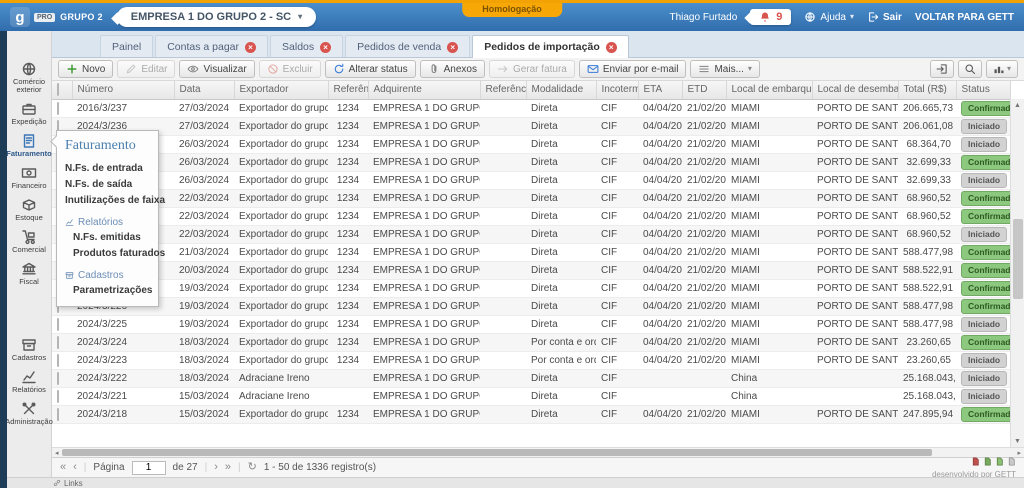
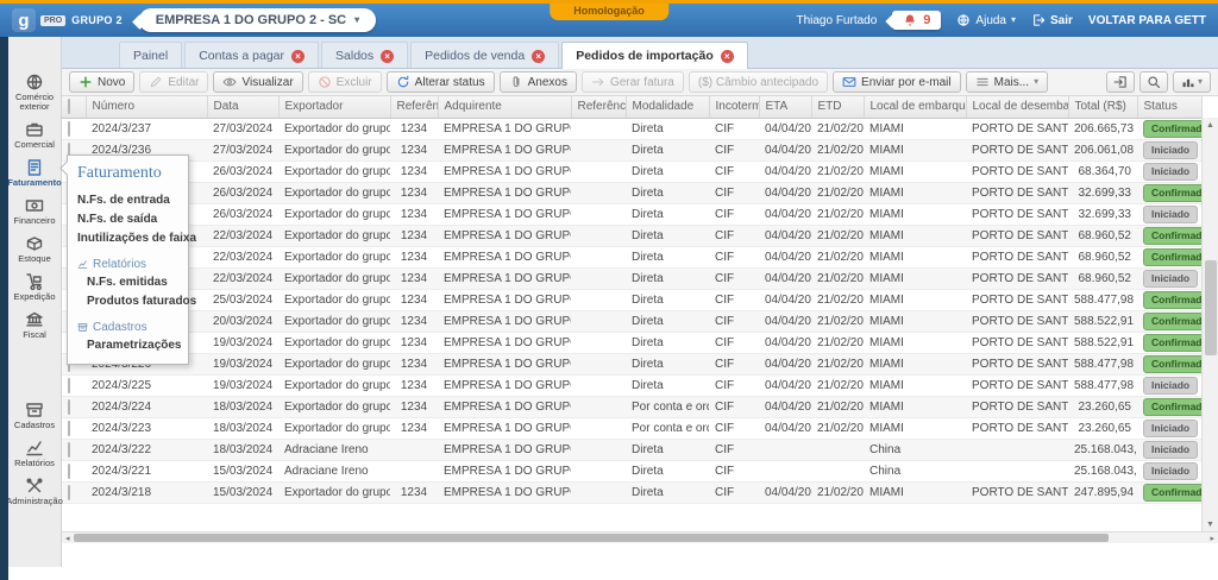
  g
  GRUPO 2
  EMPRESA 1 DO GRUPO 2 - SC
  ▾
  Thiago Furtado
  9
  Ajuda
  ▾
  Sair
  VOLTAR PARA GETT
  Homologação
  Comércio exterior
- Expedição
+ Comercial
  Faturamento
  Financeiro
  Estoque
- Comercial
+ Expedição
  Fiscal
  Cadastros
  Relatórios
  Administração
  Painel
  Contas a pagar
  ×
  Saldos
  ×
  Pedidos de venda
  ×
  Pedidos de importação
  ×
  Novo
  Editar
  Visualizar
  Excluir
  Alterar status
  Anexos
  Gerar fatura
+ ($) Câmbio antecipado
  Enviar por e-mail
  Mais...
  ▾
  ▾
  	Número	Data	Exportador	Referên	Adquirente	Referênc	Modalidade	Incoterm	ETA	ETD	Local de embarqu	Local de desemba	Total (R$)	Status
- 	2016/3/237	27/03/2024	Exportador do grupo	1234	EMPRESA 1 DO GRUP		Direta	CIF	04/04/20	21/02/20	MIAMI	PORTO DE SANT	206.665,73	Confirmad
+ 	2024/3/237	27/03/2024	Exportador do grupo	1234	EMPRESA 1 DO GRUP		Direta	CIF	04/04/20	21/02/20	MIAMI	PORTO DE SANT	206.665,73	Confirmad
  	2024/3/236	27/03/2024	Exportador do grupo	1234	EMPRESA 1 DO GRUP		Direta	CIF	04/04/20	21/02/20	MIAMI	PORTO DE SANT	206.061,08	Iniciado
  		26/03/2024	Exportador do grupo	1234	EMPRESA 1 DO GRUP		Direta	CIF	04/04/20	21/02/20	MIAMI	PORTO DE SANT	68.364,70	Iniciado
  		26/03/2024	Exportador do grupo	1234	EMPRESA 1 DO GRUP		Direta	CIF	04/04/20	21/02/20	MIAMI	PORTO DE SANT	32.699,33	Confirmad
  		26/03/2024	Exportador do grupo	1234	EMPRESA 1 DO GRUP		Direta	CIF	04/04/20	21/02/20	MIAMI	PORTO DE SANT	32.699,33	Iniciado
  		22/03/2024	Exportador do grupo	1234	EMPRESA 1 DO GRUP		Direta	CIF	04/04/20	21/02/20	MIAMI	PORTO DE SANT	68.960,52	Confirmad
  		22/03/2024	Exportador do grupo	1234	EMPRESA 1 DO GRUP		Direta	CIF	04/04/20	21/02/20	MIAMI	PORTO DE SANT	68.960,52	Confirmad
  		22/03/2024	Exportador do grupo	1234	EMPRESA 1 DO GRUP		Direta	CIF	04/04/20	21/02/20	MIAMI	PORTO DE SANT	68.960,52	Iniciado
- 		21/03/2024	Exportador do grupo	1234	EMPRESA 1 DO GRUP		Direta	CIF	04/04/20	21/02/20	MIAMI	PORTO DE SANT	588.477,98	Confirmad
+ 		25/03/2024	Exportador do grupo	1234	EMPRESA 1 DO GRUP		Direta	CIF	04/04/20	21/02/20	MIAMI	PORTO DE SANT	588.477,98	Confirmad
  		20/03/2024	Exportador do grupo	1234	EMPRESA 1 DO GRUP		Direta	CIF	04/04/20	21/02/20	MIAMI	PORTO DE SANT	588.522,91	Confirmad
  		19/03/2024	Exportador do grupo	1234	EMPRESA 1 DO GRUP		Direta	CIF	04/04/20	21/02/20	MIAMI	PORTO DE SANT	588.522,91	Confirmad
  		19/03/2024	Exportador do grupo	1234	EMPRESA 1 DO GRUP		Direta	CIF	04/04/20	21/02/20	MIAMI	PORTO DE SANT	588.477,98	Confirmad
  	2024/3/225	19/03/2024	Exportador do grupo	1234	EMPRESA 1 DO GRUP		Direta	CIF	04/04/20	21/02/20	MIAMI	PORTO DE SANT	588.477,98	Iniciado
  	2024/3/224	18/03/2024	Exportador do grupo	1234	EMPRESA 1 DO GRUP		Por conta e or	CIF	04/04/20	21/02/20	MIAMI	PORTO DE SANT	23.260,65	Confirmad
  	2024/3/223	18/03/2024	Exportador do grupo	1234	EMPRESA 1 DO GRUP		Por conta e or	CIF	04/04/20	21/02/20	MIAMI	PORTO DE SANT	23.260,65	Iniciado
  	2024/3/222	18/03/2024	Adraciane Ireno		EMPRESA 1 DO GRUP		Direta	CIF			China		25.168.043,	Iniciado
  	2024/3/221	15/03/2024	Adraciane Ireno		EMPRESA 1 DO GRUP		Direta	CIF			China		25.168.043,	Iniciado
  	2024/3/218	15/03/2024	Exportador do grupo	1234	EMPRESA 1 DO GRUP		Direta	CIF	04/04/20	21/02/20	MIAMI	PORTO DE SANT	247.895,94	Confirmad
- «
- ‹
- Página
- 1
- de 27
- ›
- »
- |
- ↻
- 1 - 50 de 1336 registro(s)
- desenvolvido por GETT
- Links
  Faturamento
  N.Fs. de entrada
  N.Fs. de saída
  Inutilizações de faixa
  Relatórios
  N.Fs. emitidas
  Produtos faturados
  Cadastros
  Parametrizações
